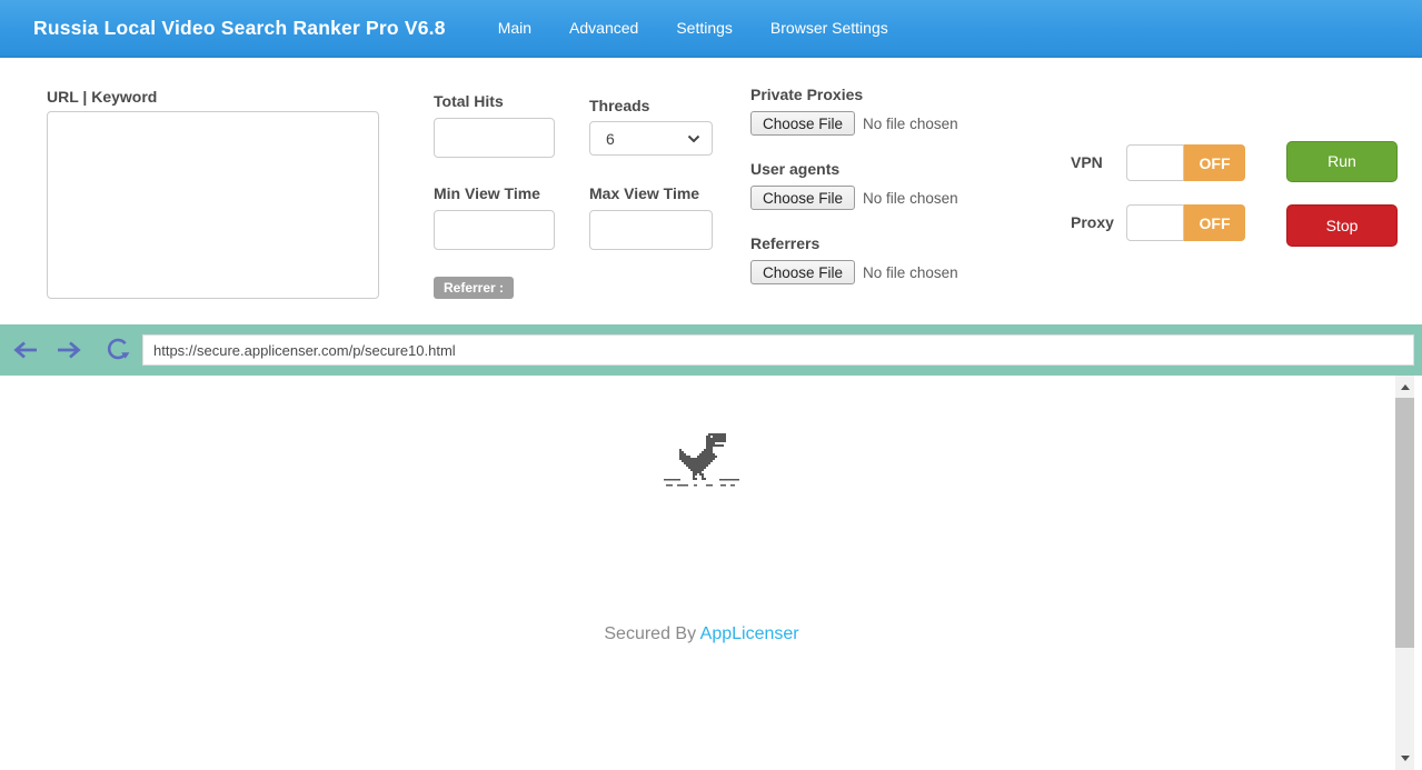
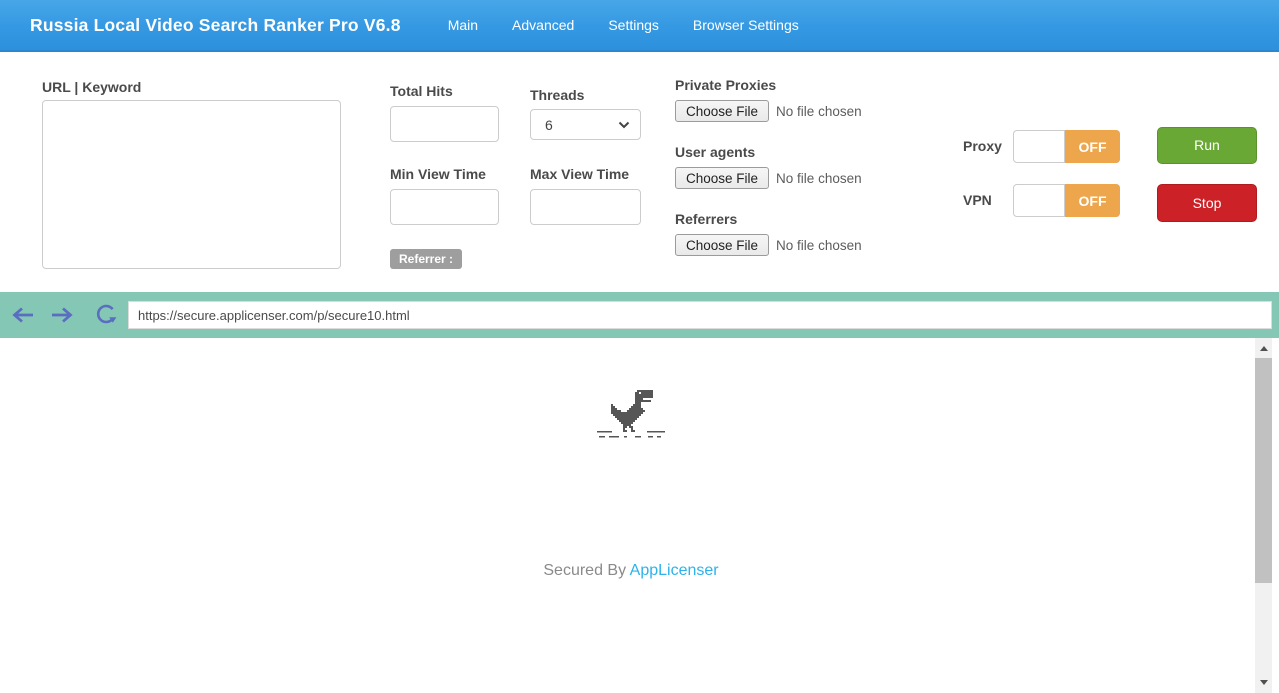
  Russia Local Video Search Ranker Pro V6.8
  Main
  Advanced
  Settings
  Browser Settings
  URL | Keyword
  Total Hits
  Threads
  6
  Min View Time
  Max View Time
  Referrer :
  Private Proxies
  Choose File
  No file chosen
  User agents
  Choose File
  No file chosen
  Referrers
  Choose File
  No file chosen
- VPN
+ Proxy
  OFF
- Proxy
+ VPN
  OFF
  Run
  Stop
  https://secure.applicenser.com/p/secure10.html
  Secured By AppLicenser
